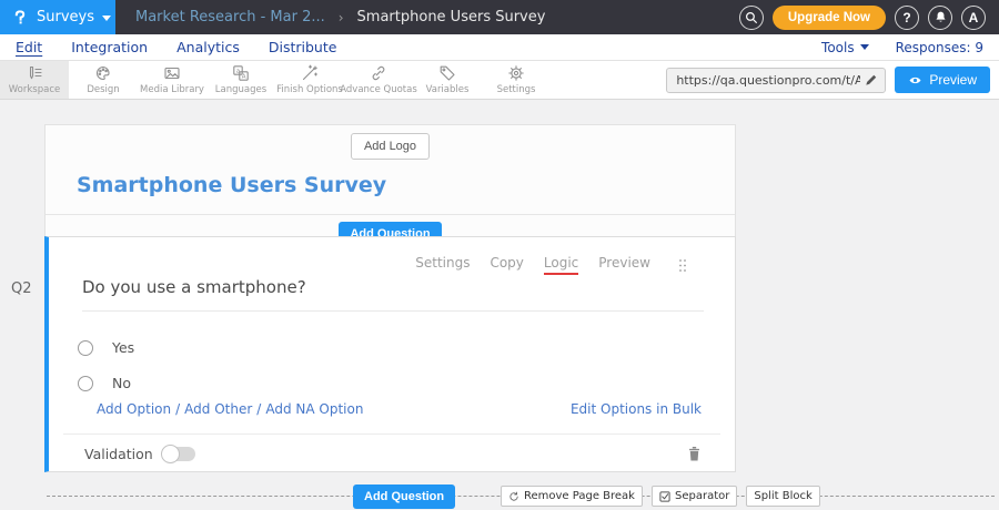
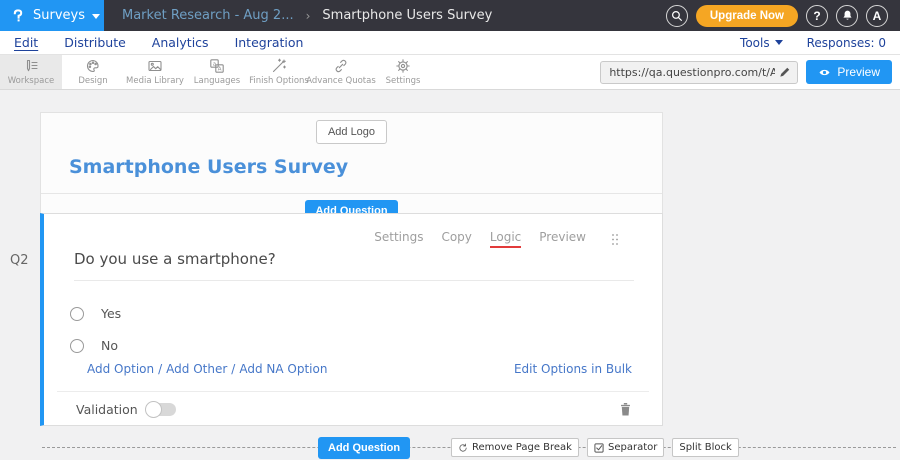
  Surveys
- Market Research - Mar 2...
+ Market Research - Aug 2...
  ›
  Smartphone Users Survey
  Upgrade Now
  ?
  A
  Edit
- Integration
+ Distribute
  Analytics
- Distribute
+ Integration
  Tools
- Responses: 9
+ Responses: 0
  Workspace
  Design
  Media Library
  Languages
  Finish Options
  Advance Quotas
- Variables
  Settings
  https://qa.questionpro.com/t/A
  Preview
  Add Logo
  Smartphone Users Survey
  Add Question
  Q2
  Settings
  Copy
  Logic
  Preview
  Do you use a smartphone?
  Yes
  No
  Add Option / Add Other / Add NA Option
  Edit Options in Bulk
  Validation
  Add Question
  Remove Page Break
  Separator
  Split Block
